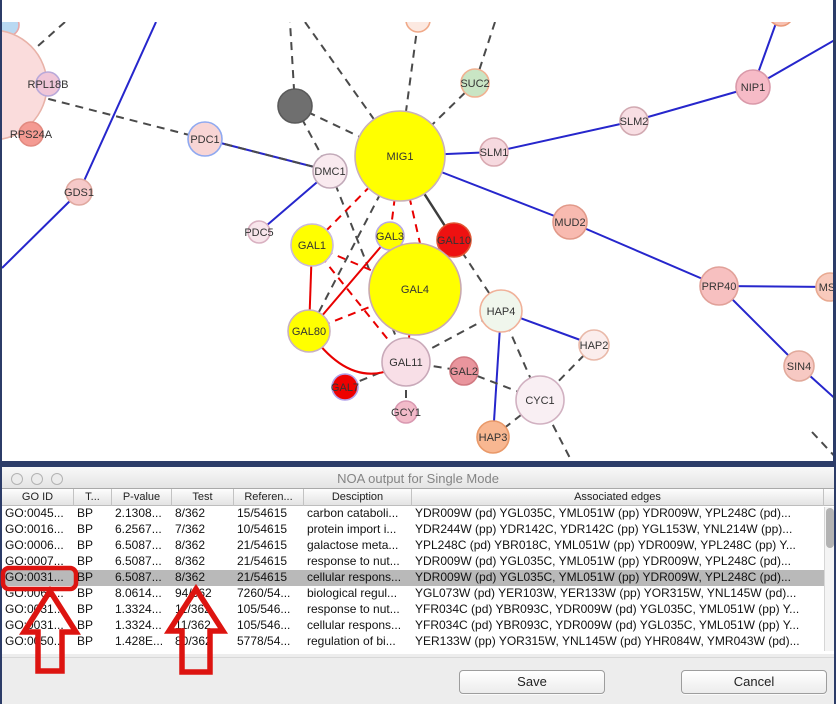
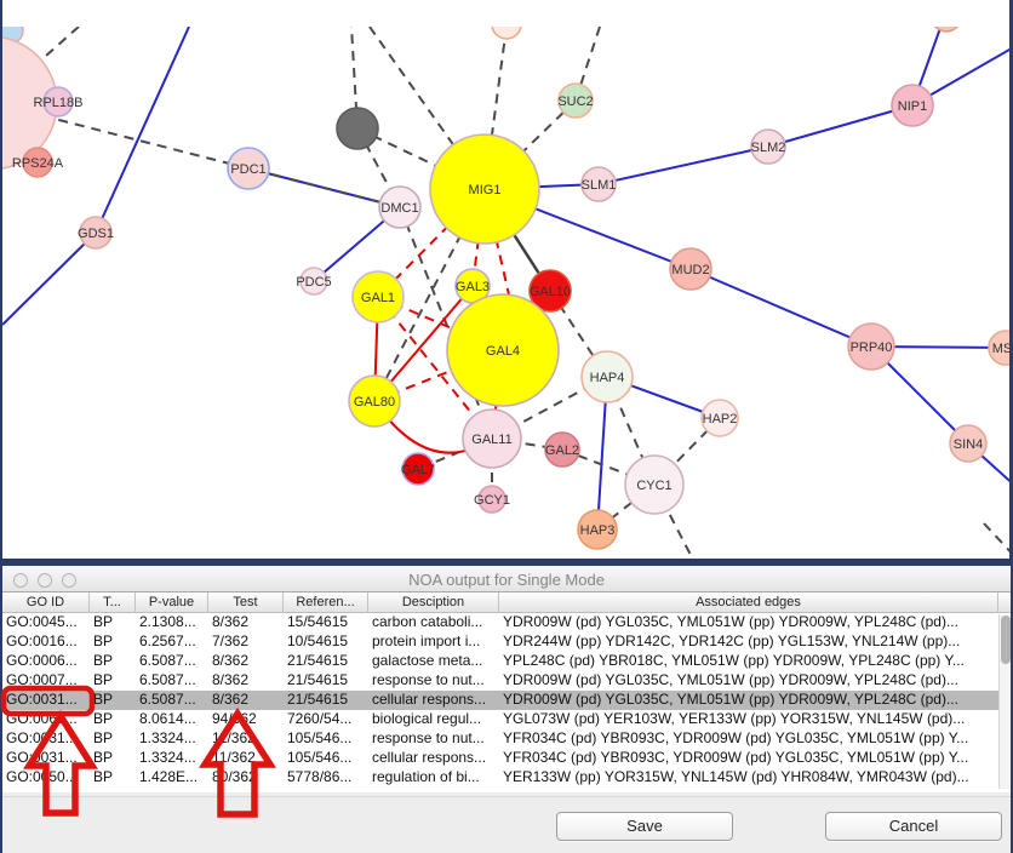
  RPL18B
  RPS24A
  GDS1
  PDC1
  DMC1
  MIG1
  SUC2
  SLM1
  SLM2
  NIP1
  MUD2
  PRP40
  SIN4
  PDC5
  GAL1
  GAL3
  GAL10
  GAL4
  GAL80
  GAL7
  GAL11
  GAL2
  GCY1
  HAP4
  HAP2
  CYC1
  HAP3
  NOA output for Single Mode
  GO ID
  T...
  P-value
  Test
  Referen...
  Desciption
  Associated edges
  GO:0045...
  BP
  2.1308...
  8/362
  15/54615
  carbon cataboli...
  YDR009W (pd) YGL035C, YML051W (pp) YDR009W, YPL248C (pd)...
  GO:0016...
  BP
  6.2567...
  7/362
  10/54615
  protein import i...
  YDR244W (pp) YDR142C, YDR142C (pp) YGL153W, YNL214W (pp)...
  GO:0006...
  BP
  6.5087...
  8/362
  21/54615
  galactose meta...
  YPL248C (pd) YBR018C, YML051W (pp) YDR009W, YPL248C (pp) Y...
  GO:0007...
  BP
  6.5087...
  8/362
  21/54615
  response to nut...
  YDR009W (pd) YGL035C, YML051W (pp) YDR009W, YPL248C (pd)...
  GO:0031...
  BP
  6.5087...
  8/362
  21/54615
  cellular respons...
  YDR009W (pd) YGL035C, YML051W (pp) YDR009W, YPL248C (pd)...
  GO:006...
  BP
  8.0614...
  7260/54...
  biological regul...
  YGL073W (pd) YER103W, YER133W (pp) YOR315W, YNL145W (pd)...
  GO:031.
  BP
  1.3324...
  105/546...
  response to nut...
  YFR034C (pd) YBR093C, YDR009W (pd) YGL035C, YML051W (pp) Y...
  GO031...
  BP
  1.3324...
  11/362
  105/546...
  cellular respons...
  YFR034C (pd) YBR093C, YDR009W (pd) YGL035C, YML051W (pp) Y...
  GO:050..
  BP
  1.428E...
  80/36
- 5778/54...
+ 5778/86...
  regulation of bi...
  YER133W (pp) YOR315W, YNL145W (pd) YHR084W, YMR043W (pd)...
  Save
  Cancel
